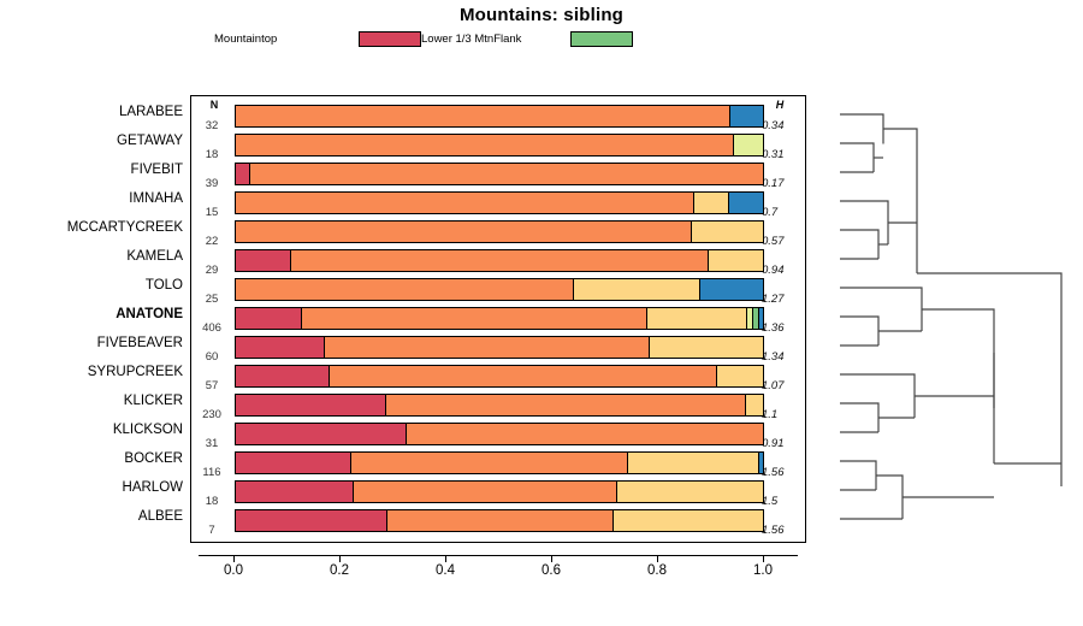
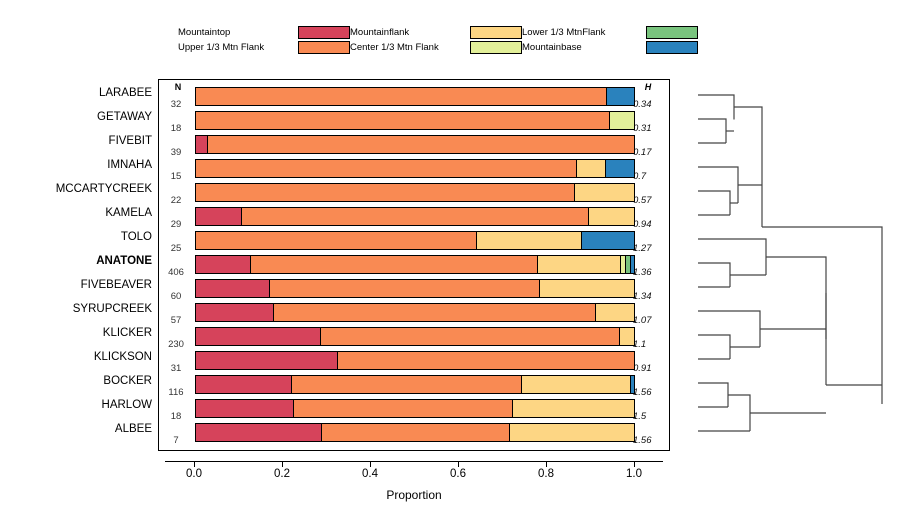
- Mountains: sibling
  Mountaintop
+ Upper 1/3 Mtn Flank
+ Mountainflank
+ Center 1/3 Mtn Flank
  Lower 1/3 MtnFlank
+ Mountainbase
  LARABEE
  GETAWAY
  FIVEBIT
  IMNAHA
  MCCARTYCREEK
  KAMELA
  TOLO
  ANATONE
  FIVEBEAVER
  SYRUPCREEK
  KLICKER
  KLICKSON
  BOCKER
  HARLOW
  ALBEE
  N
  H
  32
  0.34
  18
  0.31
  39
  0.17
  15
  0.7
  22
  0.57
  29
  0.94
  25
  1.27
  406
  1.36
  60
  1.34
  57
  1.07
  230
  1.1
  31
  0.91
  116
  1.56
  18
  1.5
  7
  1.56
  0.0
  0.2
  0.4
  0.6
  0.8
  1.0
+ Proportion
